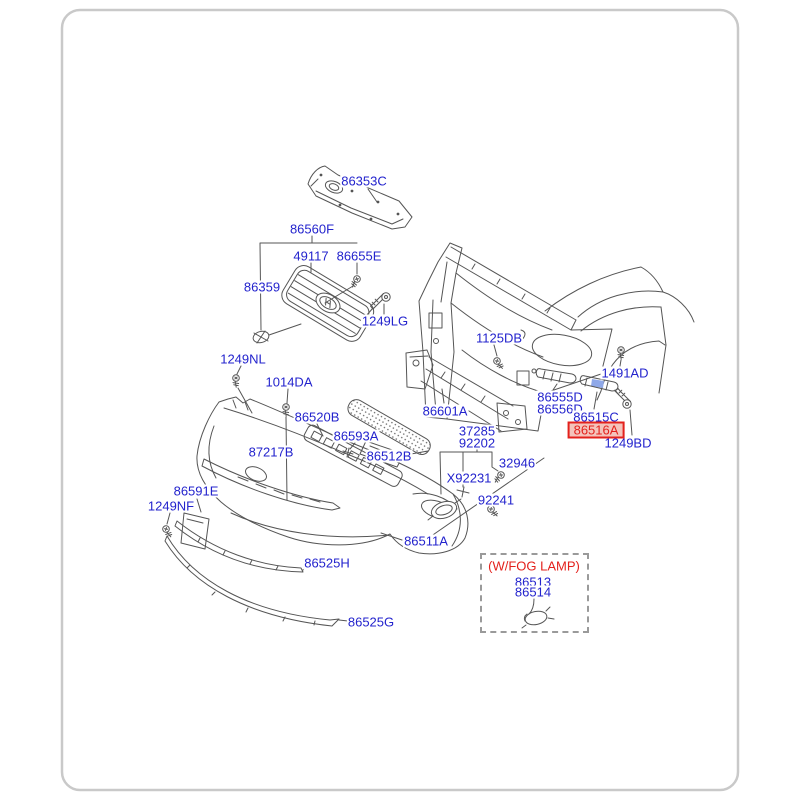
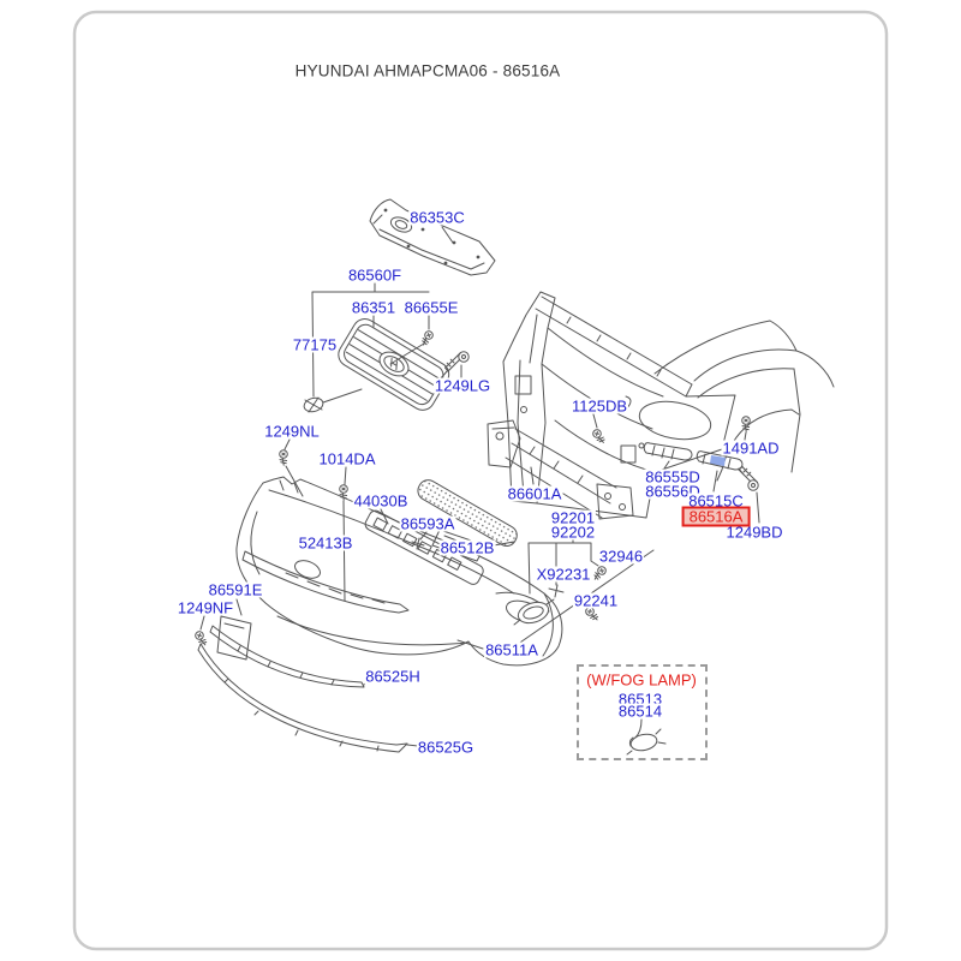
  (W/FOG LAMP)
+ HYUNDAI AHMAPCMA06 - 86516A
  86353C
  86560F
- 49117
+ 86351
  86655E
- 86359
+ 77175
  1249LG
  1125DB
  1491AD
  86555D
  86556D
  86515C
  1249BD
  86601A
  1249NL
  1014DA
- 86520B
+ 44030B
  86593A
- 87217B
+ 52413B
  86512B
- 37285
+ 92201
  92202
  32946
  X92231
  92241
  86591E
  1249NF
  86511A
  86525H
  86525G
  86513
  86514
  86516A
